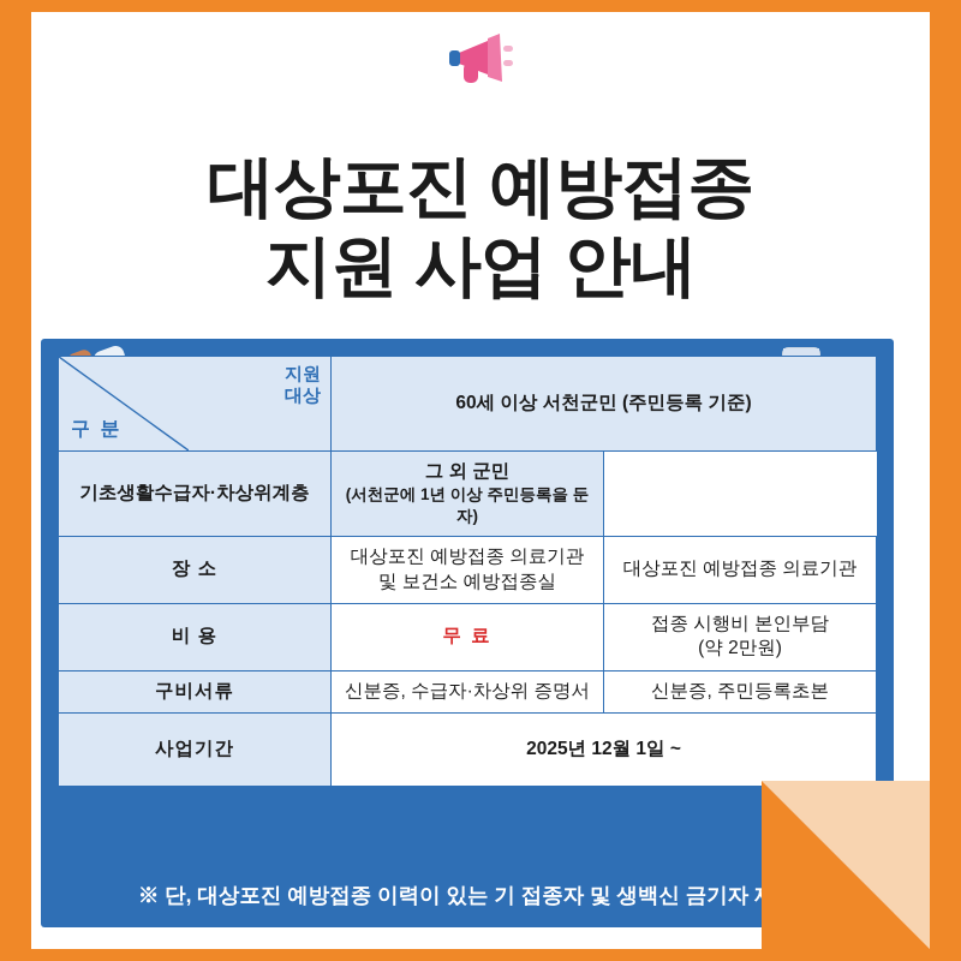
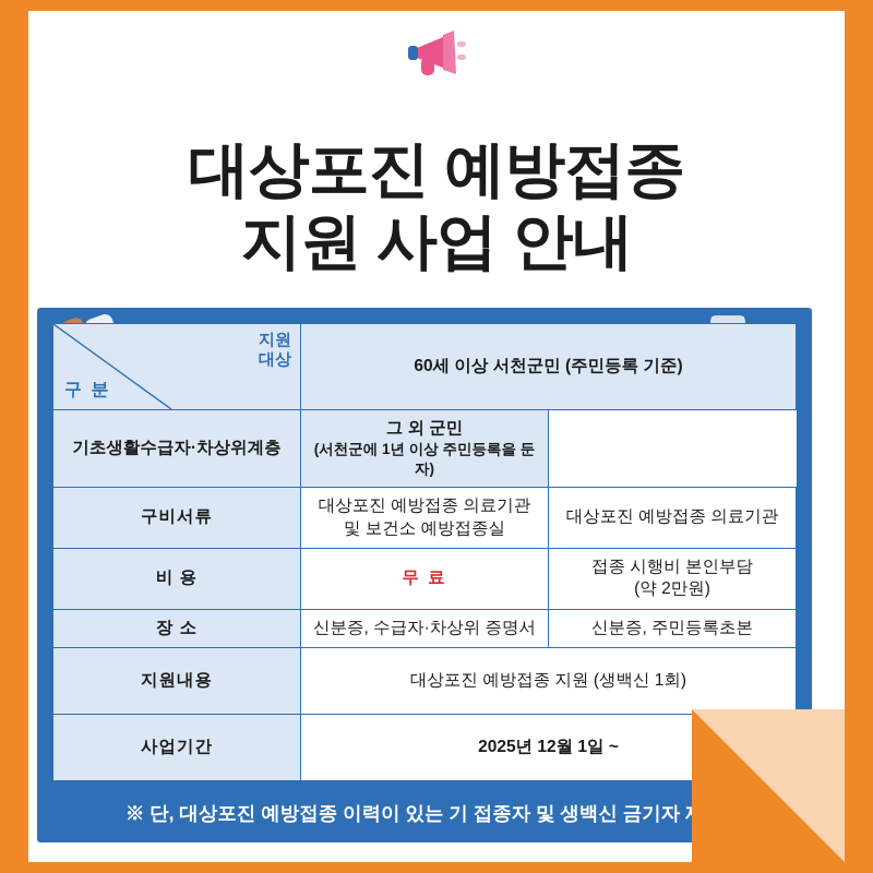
  대상포진 예방접종
  지원 사업 안내
  지원 대상 구 분	60세 이상 서천군민 (주민등록 기준)
  기초생활수급자·차상위계층	그 외 군민 (서천군에 1년 이상 주민등록을 둔 자)
- 장 소	대상포진 예방접종 의료기관 및 보건소 예방접종실	대상포진 예방접종 의료기관
+ 구비서류	대상포진 예방접종 의료기관 및 보건소 예방접종실	대상포진 예방접종 의료기관
  비 용	무 료	접종 시행비 본인부담 (약 2만원)
- 구비서류	신분증, 수급자·차상위 증명서	신분증, 주민등록초본
+ 장 소	신분증, 수급자·차상위 증명서	신분증, 주민등록초본
+ 지원내용	대상포진 예방접종 지원 (생백신 1회)
  사업기간	2025년 12월 1일 ~
  ※ 단, 대상포진 예방접종 이력이 있는 기 접종자 및 생백신 금기자
